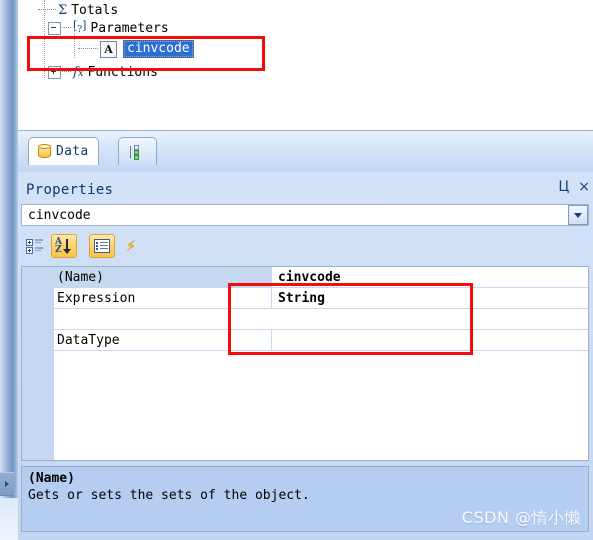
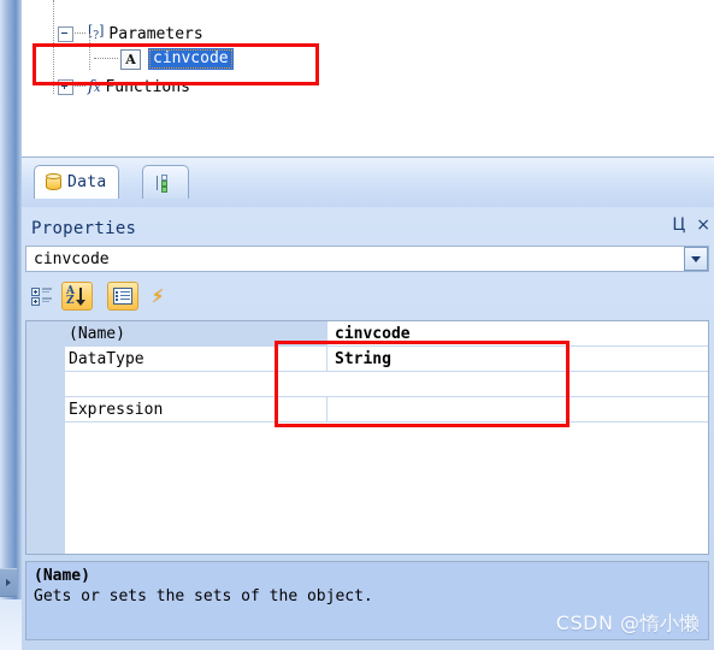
- Σ
- Totals
  [?]
  Parameters
  A
  cinvcode
  fx
  Functions
  Data
  Properties
  Ц
  ×
  cinvcode
  A
  Z
  ⚡
  (Name)
  cinvcode
- Expression
+ DataType
  String
- DataType
+ Expression
  (Name)
  Gets or sets the sets of the object.
  CSDN @惰小懒
